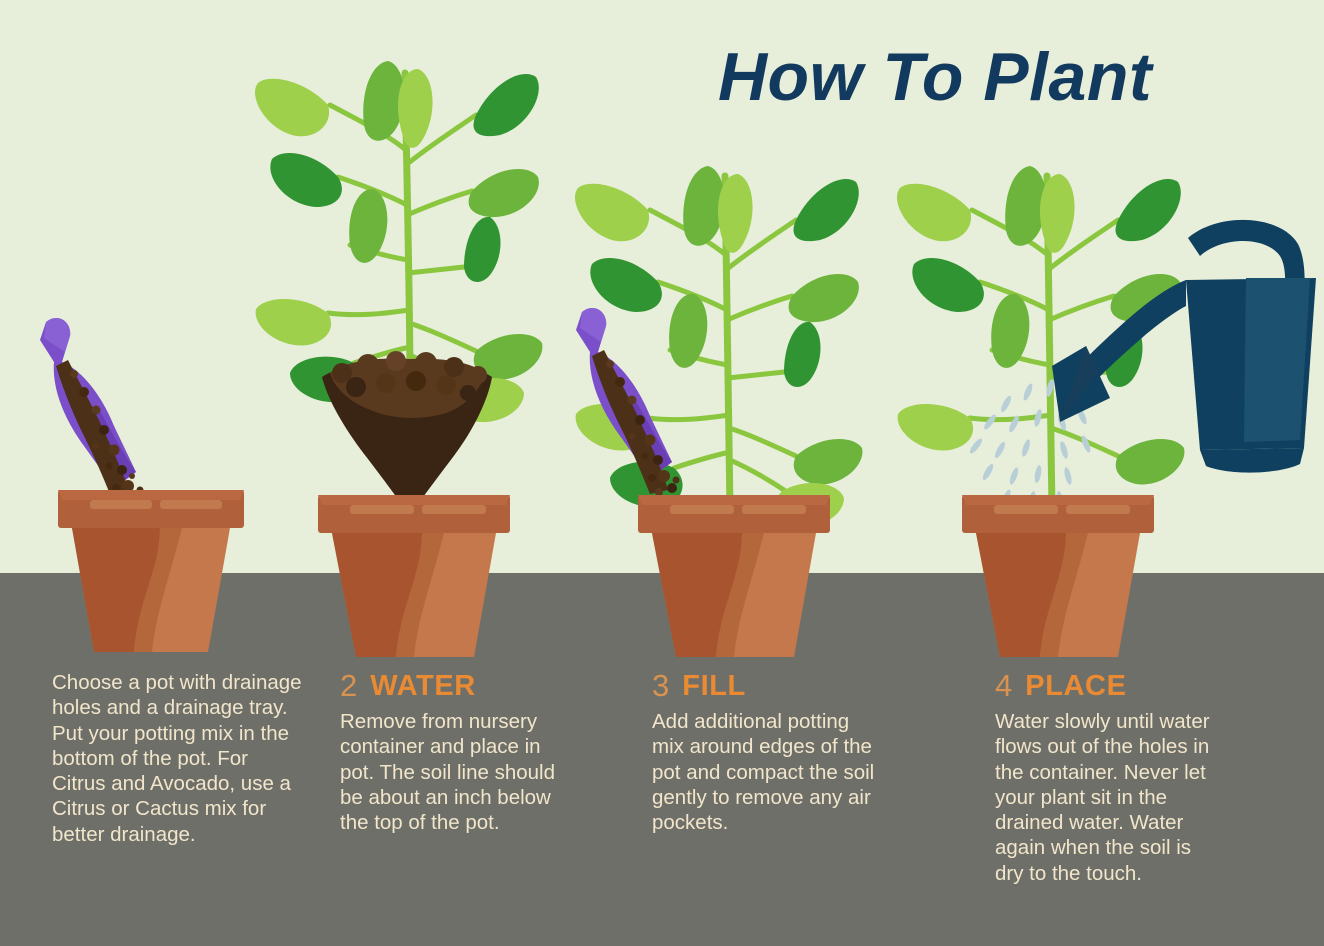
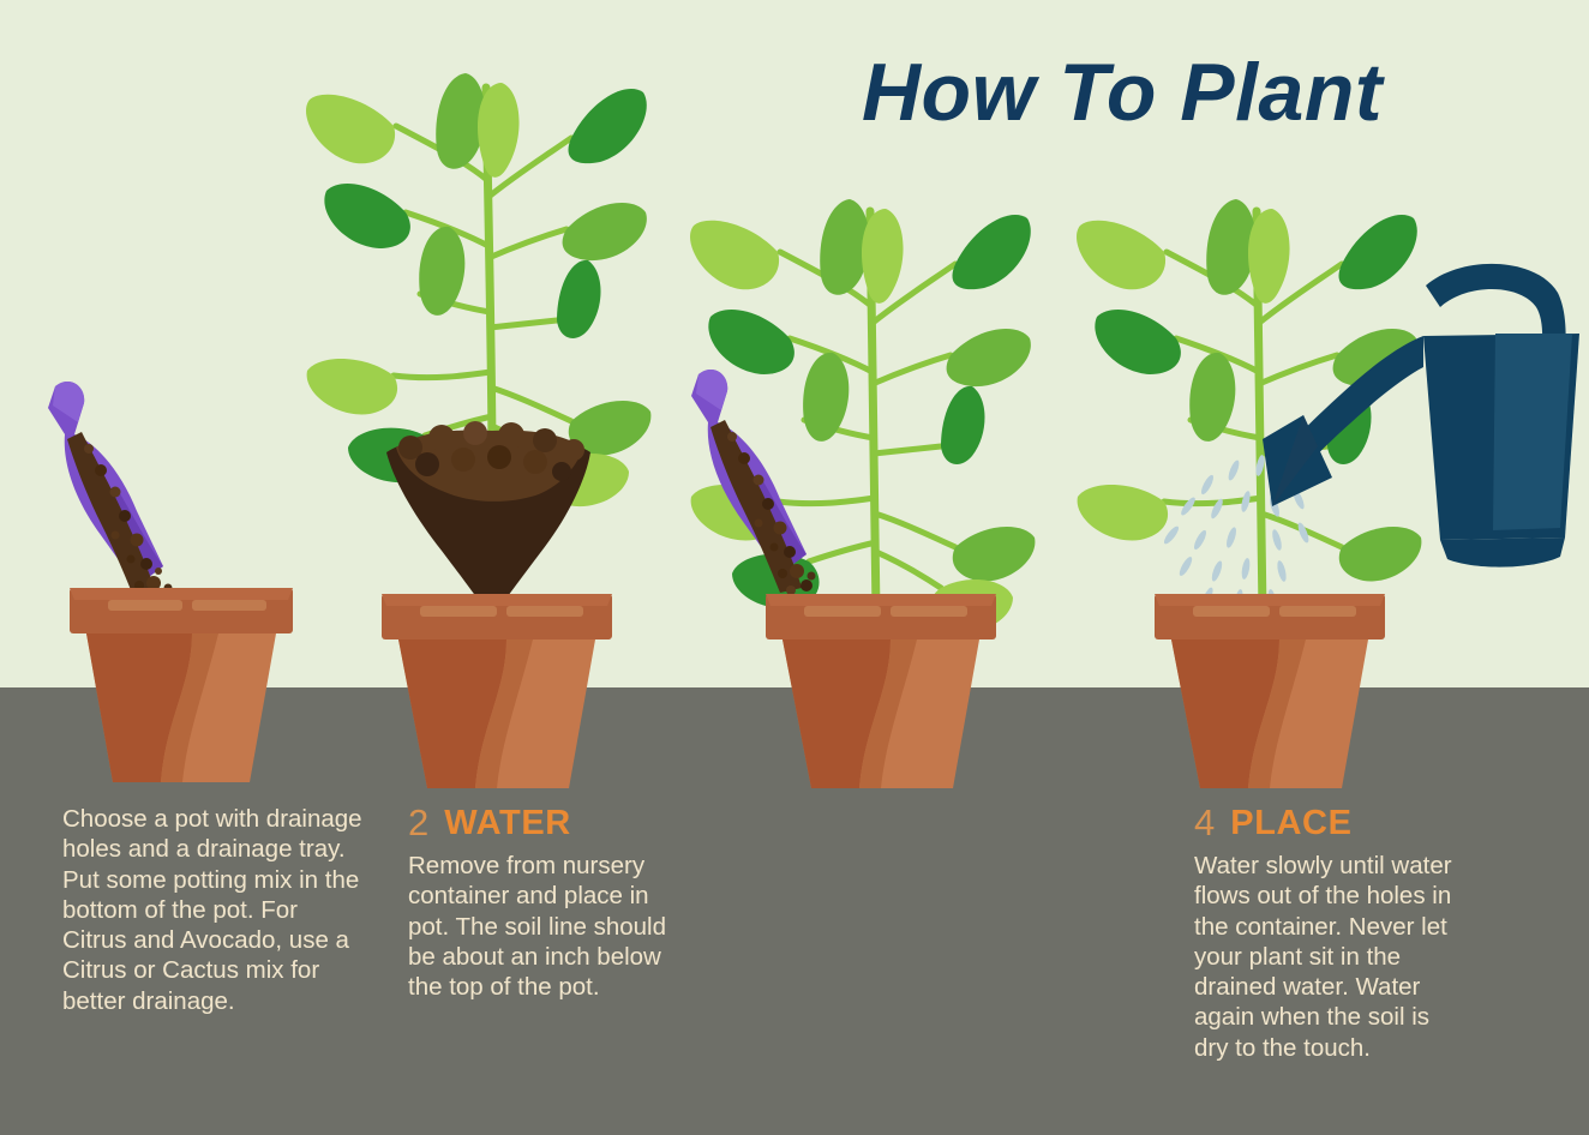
  How To Plant
- Choose a pot with drainage holes and a drainage tray. Put your potting mix in the bottom of the pot. For Citrus and Avocado, use a Citrus or Cactus mix for better drainage.
+ Choose a pot with drainage holes and a drainage tray. Put some potting mix in the bottom of the pot. For Citrus and Avocado, use a Citrus or Cactus mix for better drainage.
  2 WATER
  Remove from nursery container and place in pot. The soil line should be about an inch below the top of the pot.
- 3 FILL
- Add additional potting mix around edges of the pot and compact the soil gently to remove any air pockets.
  4 PLACE
  Water slowly until water flows out of the holes in the container. Never let your plant sit in the drained water. Water again when the soil is dry to the touch.
